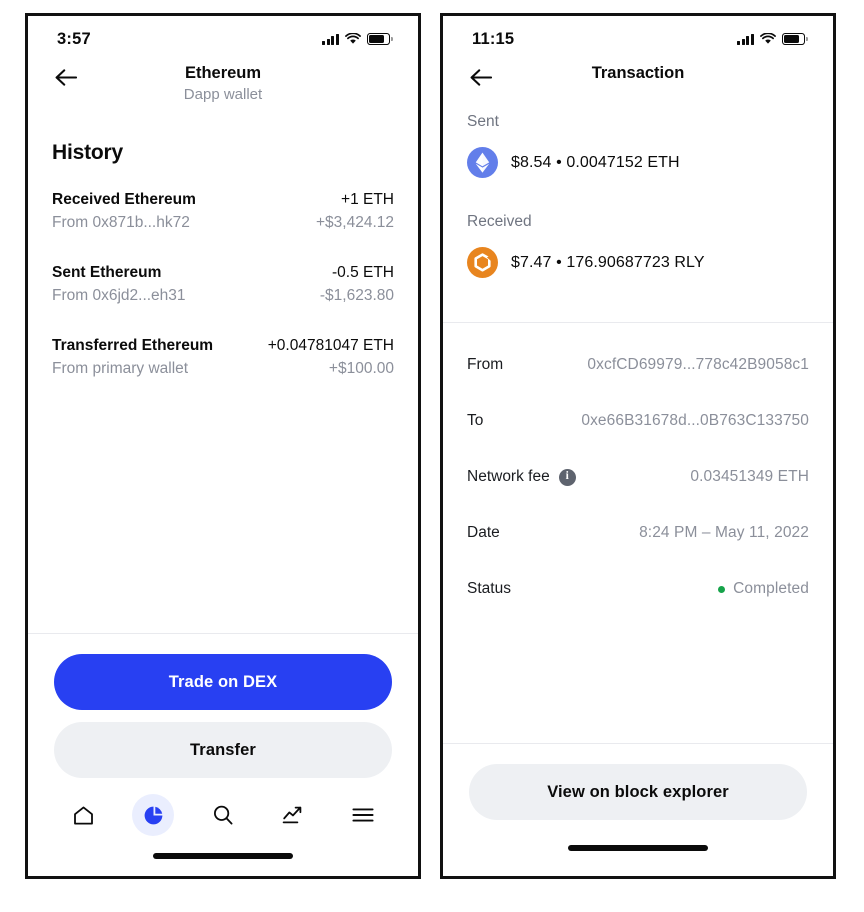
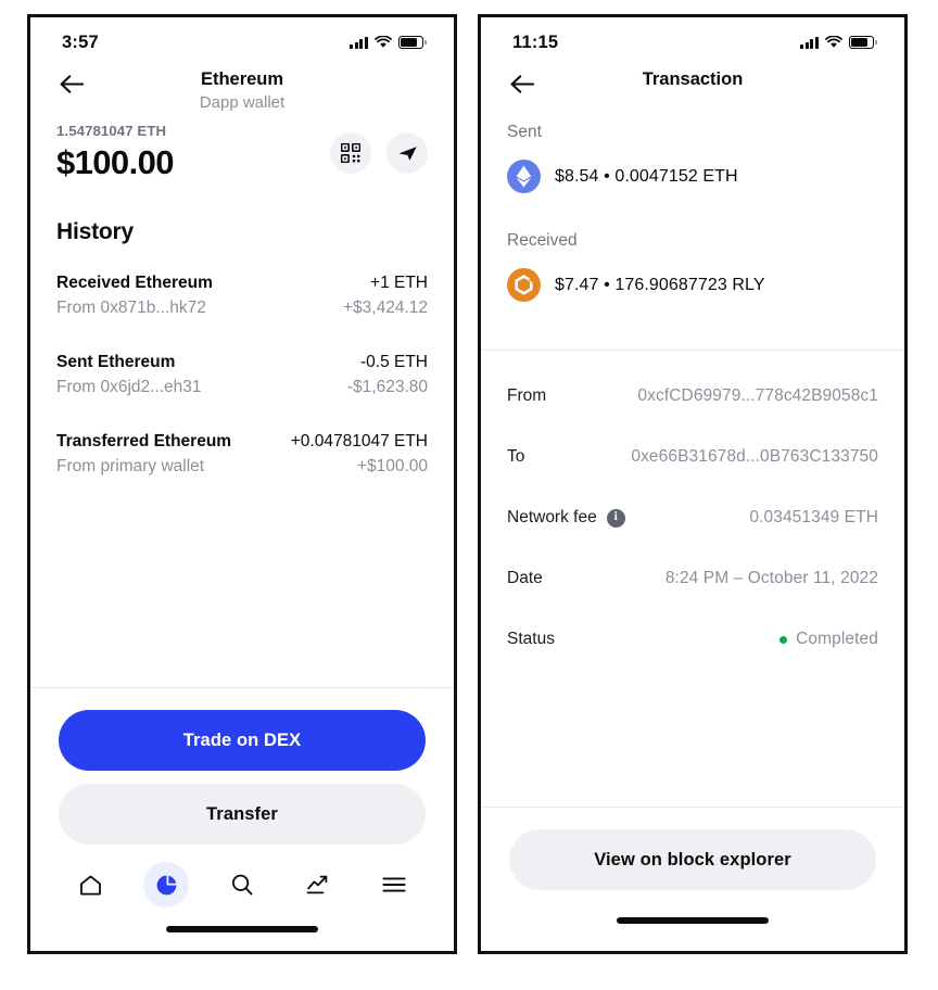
  3:57
  Ethereum
  Dapp wallet
+ 1.54781047 ETH
+ $100.00
  History
  Received Ethereum
  From 0x871b...hk72
  +1 ETH
  +$3,424.12
  Sent Ethereum
  From 0x6jd2...eh31
  -0.5 ETH
  -$1,623.80
  Transferred Ethereum
  From primary wallet
  +0.04781047 ETH
  +$100.00
  Trade on DEX
  Transfer
  11:15
  Transaction
  Sent
  $8.54 • 0.0047152 ETH
  Received
  $7.47 • 176.90687723 RLY
  From
  0xcfCD69979...778c42B9058c1
  To
  0xe66B31678d...0B763C133750
  Network fee
  i
  0.03451349 ETH
  Date
- 8:24 PM – May 11, 2022
+ 8:24 PM – October 11, 2022
  Status
  Completed
  View on block explorer
